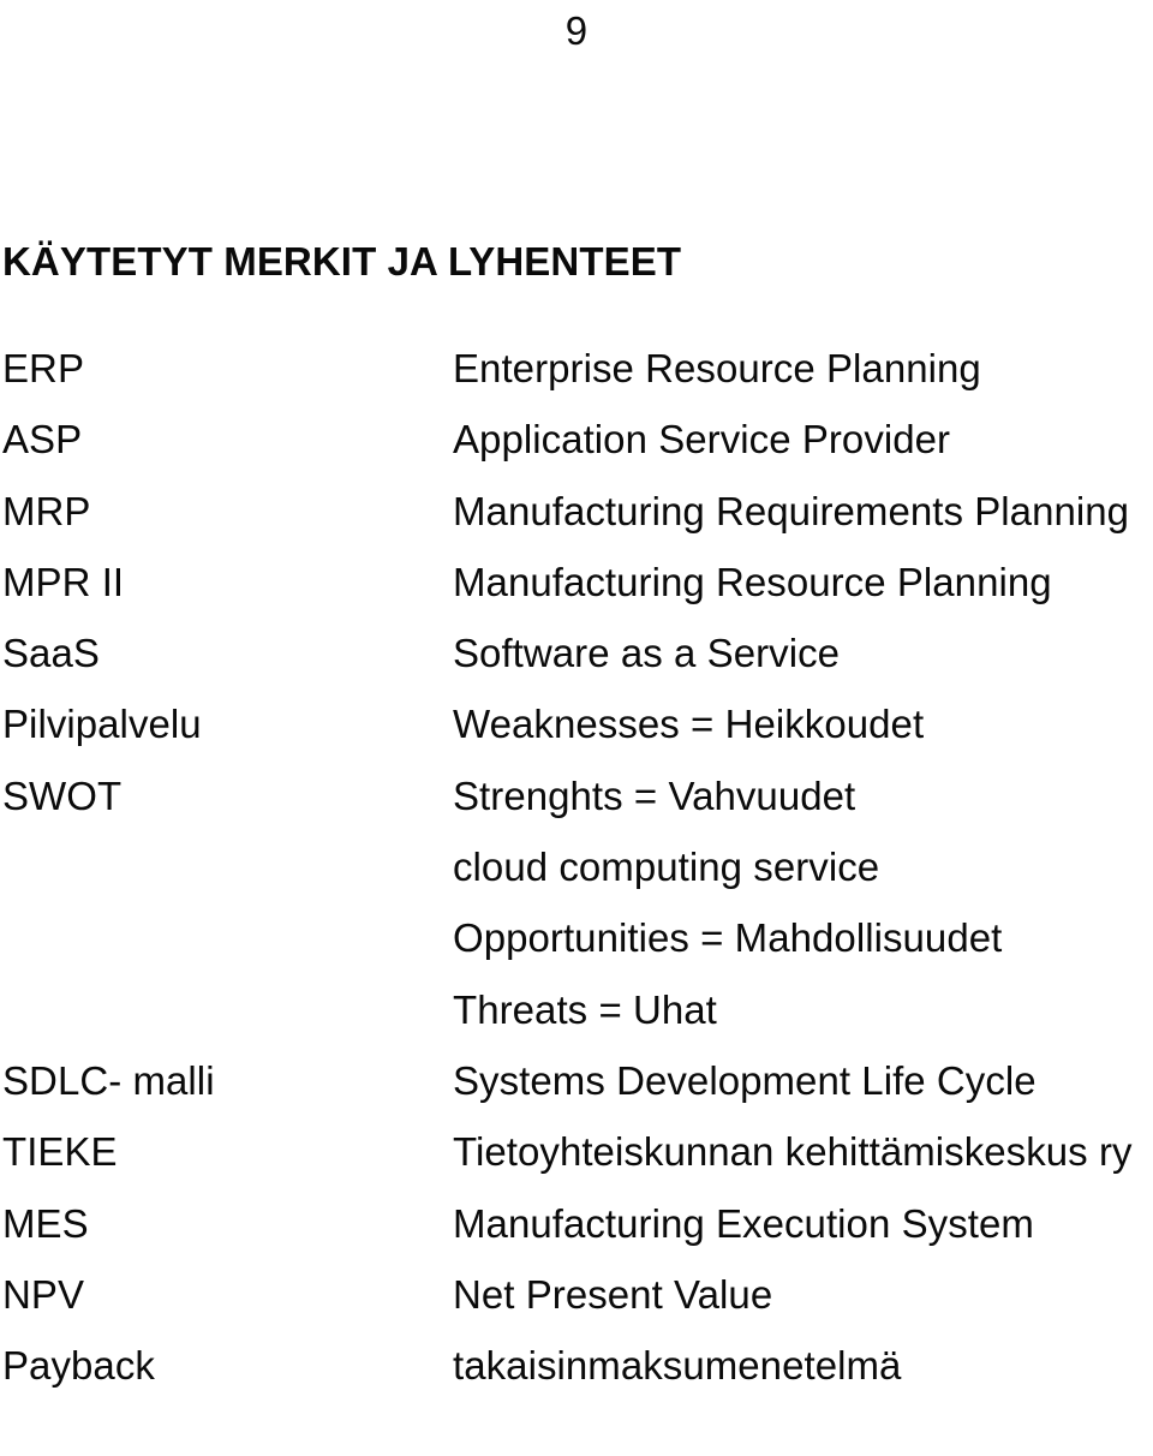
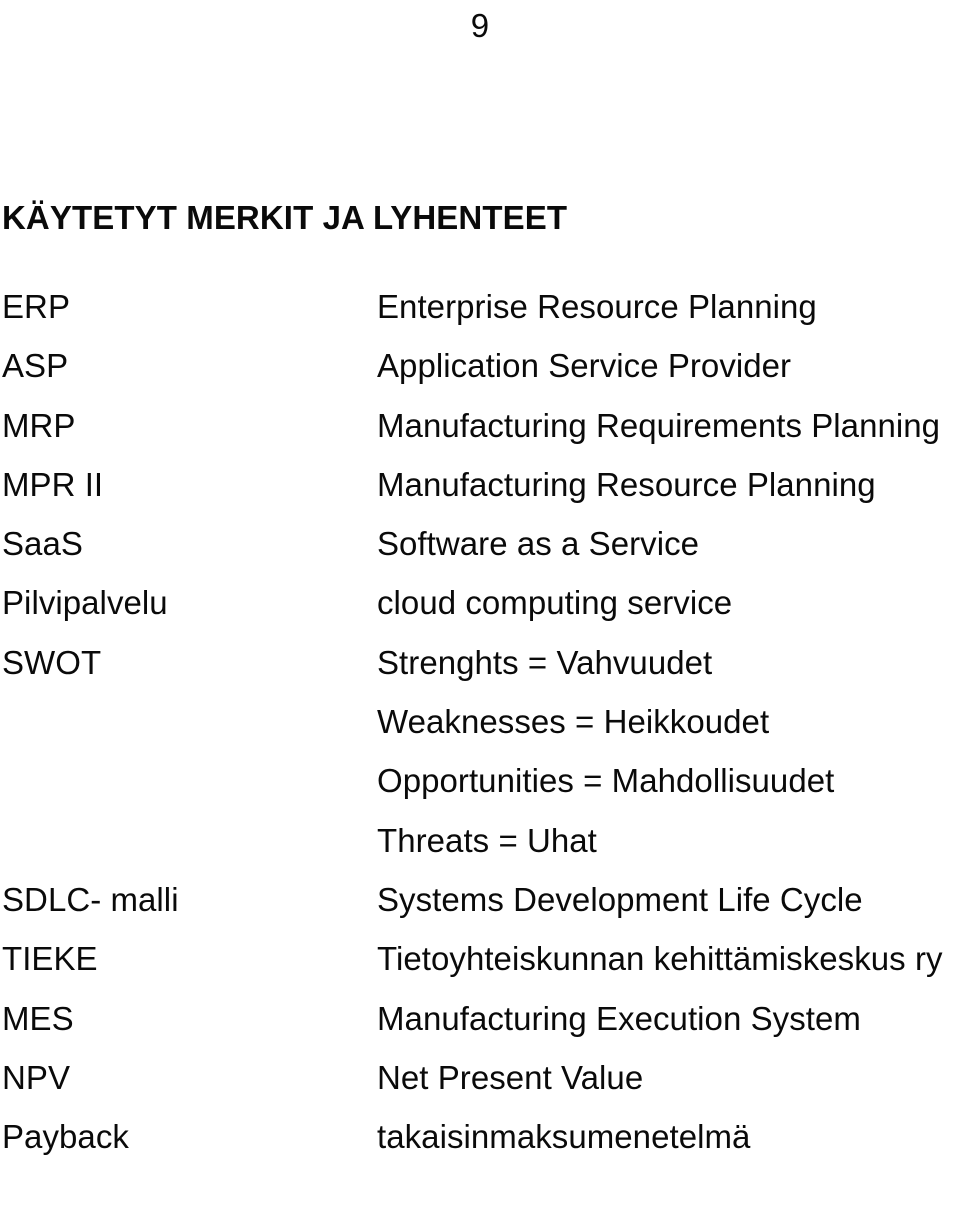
  9
  KÄYTETYT MERKIT JA LYHENTEET
  ERP
  Enterprise Resource Planning
  ASP
  Application Service Provider
  MRP
  Manufacturing Requirements Planning
  MPR II
  Manufacturing Resource Planning
  SaaS
  Software as a Service
  Pilvipalvelu
- Weaknesses = Heikkoudet
+ cloud computing service
  SWOT
  Strenghts = Vahvuudet
- cloud computing service
+ Weaknesses = Heikkoudet
  Opportunities = Mahdollisuudet
  Threats = Uhat
  SDLC- malli
  Systems Development Life Cycle
  TIEKE
  Tietoyhteiskunnan kehittämiskeskus ry
  MES
  Manufacturing Execution System
  NPV
  Net Present Value
  Payback
  takaisinmaksumenetelmä
